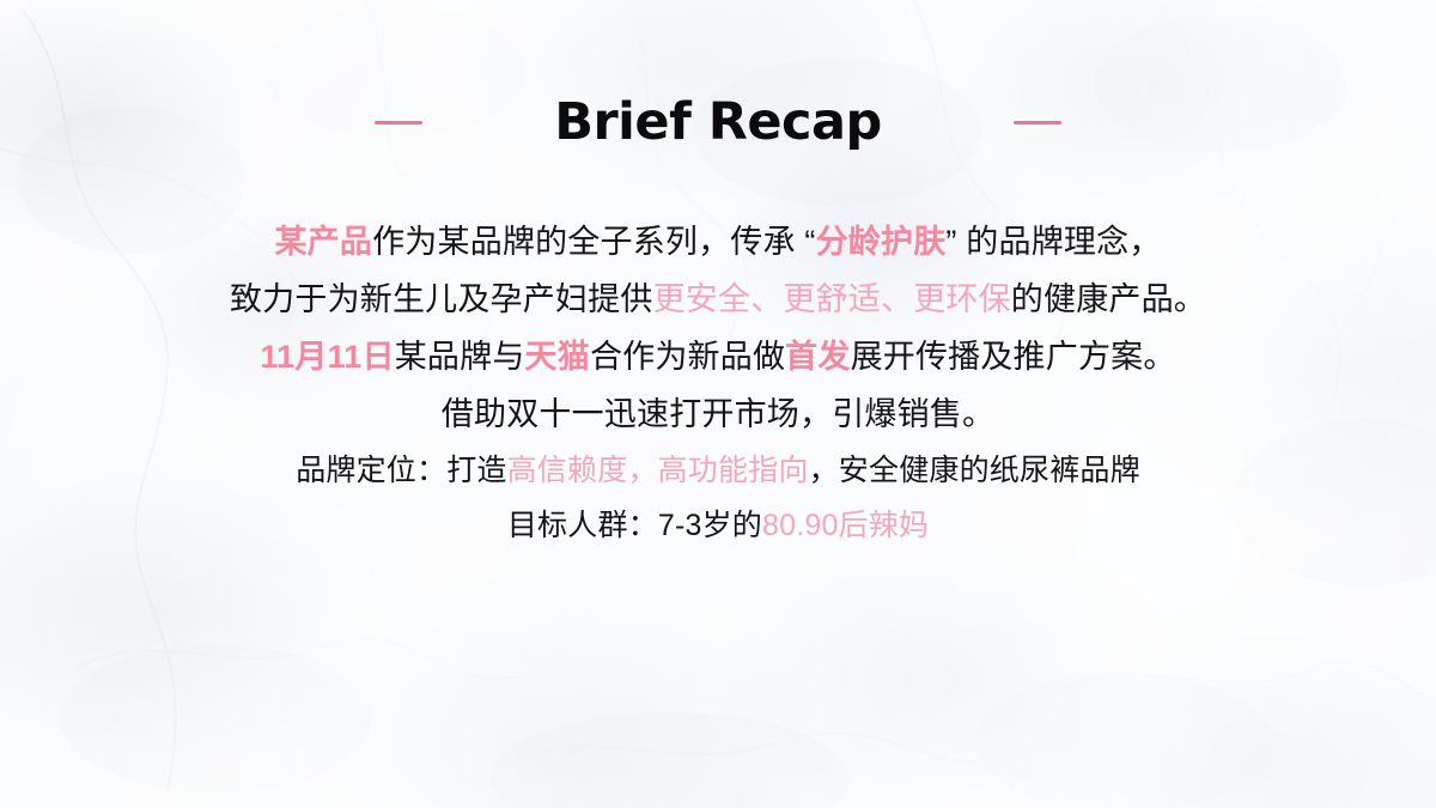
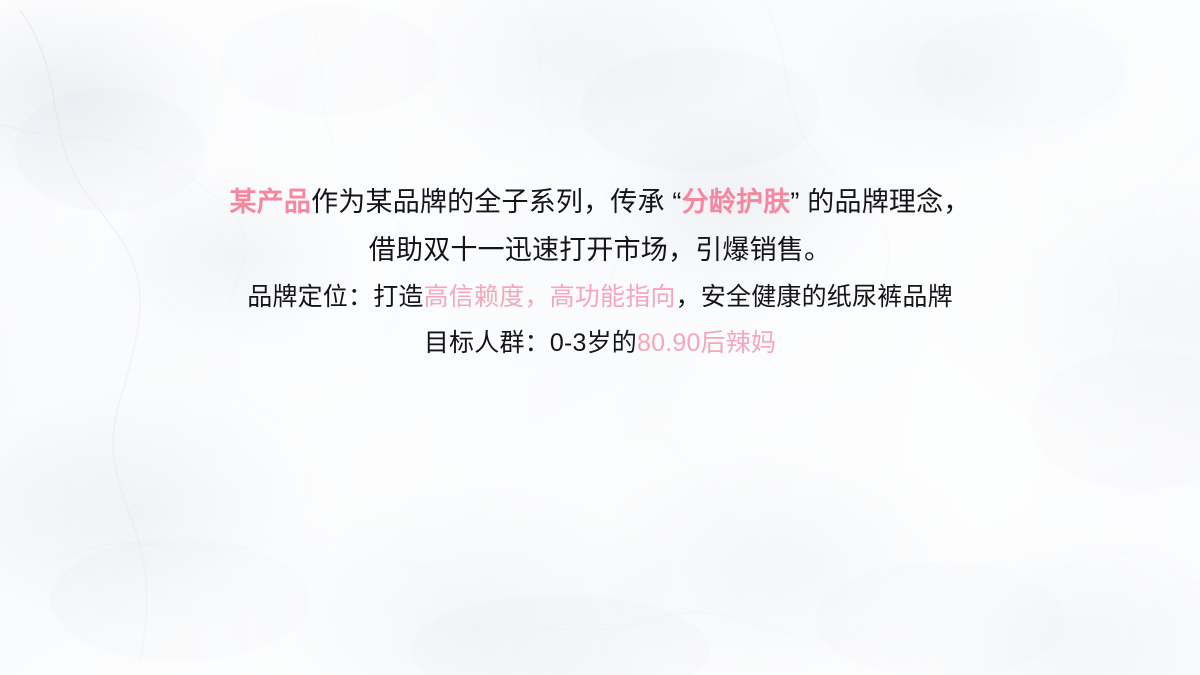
- Brief Recap
  某产品作为某品牌的全子系列，传承 “分龄护肤” 的品牌理念，
- 致力于为新生儿及孕产妇提供更安全、更舒适、更环保的健康产品。
- 11月11日某品牌与天猫合作为新品做首发展开传播及推广方案。
  借助双十一迅速打开市场，引爆销售。
  品牌定位：打造高信赖度，高功能指向，安全健康的纸尿裤品牌
- 目标人群：7-3岁的80.90后辣妈
+ 目标人群：0-3岁的80.90后辣妈
